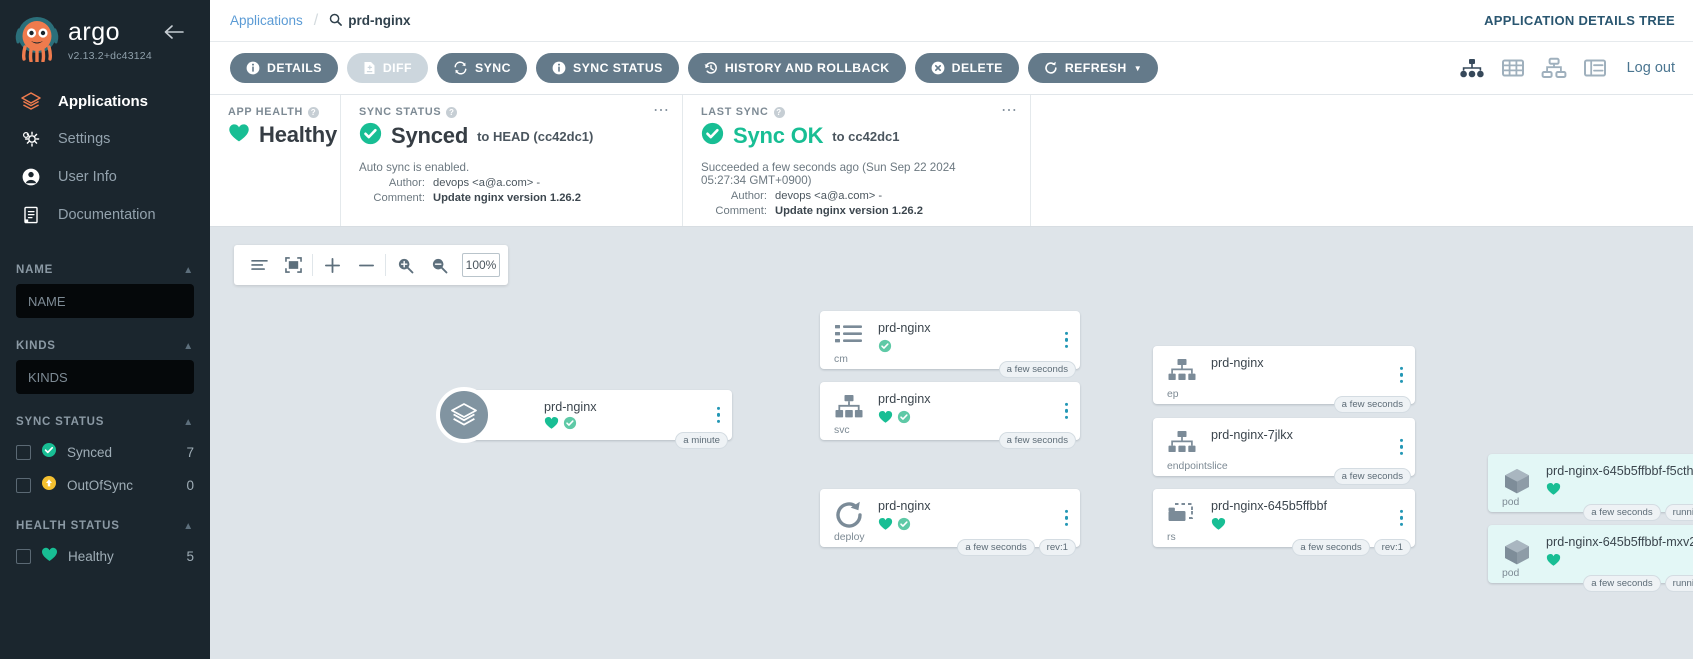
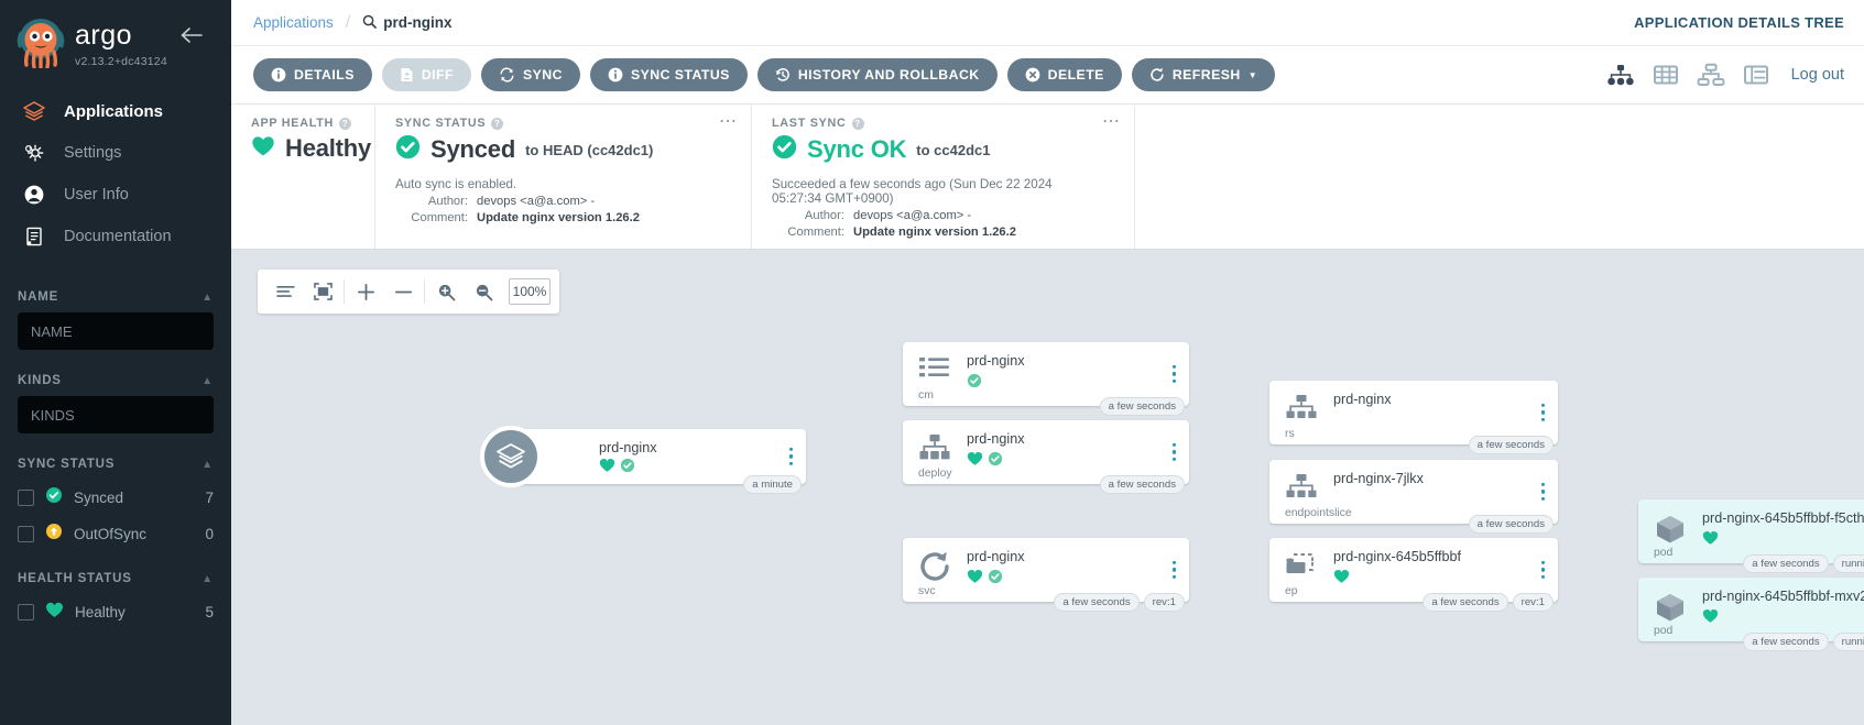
  argo
  v2.13.2+dc43124
  Applications
  Settings
  User Info
  Documentation
  NAME
  ▲
  NAME
  KINDS
  ▲
  KINDS
  SYNC STATUS
  ▲
  Synced
  7
  OutOfSync
  0
  HEALTH STATUS
  ▲
  Healthy
  5
  Applications
  /
  prd-nginx
  APPLICATION DETAILS TREE
  DETAILS
  DIFF
  SYNC
  SYNC STATUS
  HISTORY AND ROLLBACK
  DELETE
  REFRESH
  ▼
  Log out
  APP HEALTH
  ?
  Healthy
  ⋯
  SYNC STATUS
  ?
  Synced
  to HEAD (cc42dc1)
  Auto sync is enabled.
  Author:
  devops <a@a.com> -
  Comment:
  Update nginx version 1.26.2
  ⋯
  LAST SYNC
  ?
  Sync OK
  to cc42dc1
- Succeeded a few seconds ago (Sun Sep 22 2024 05:27:34 GMT+0900)
+ Succeeded a few seconds ago (Sun Dec 22 2024 05:27:34 GMT+0900)
  Author:
  devops <a@a.com> -
  Comment:
  Update nginx version 1.26.2
  100%
  prd-nginx
  a minute
  prd-nginx
  cm
  a few seconds
  prd-nginx
- svc
+ deploy
  a few seconds
  prd-nginx
- deploy
+ svc
  a few seconds
  rev:1
  prd-nginx
- ep
+ rs
  a few seconds
  prd-nginx-7jlkx
  endpointslice
  a few seconds
  prd-nginx-645b5ffbbf
- rs
+ ep
  a few seconds
  rev:1
  prd-nginx-645b5ffbbf-f5cth
  pod
  a few seconds
  prd-nginx-645b5ffbbf-mxv
  pod
  a few seconds
